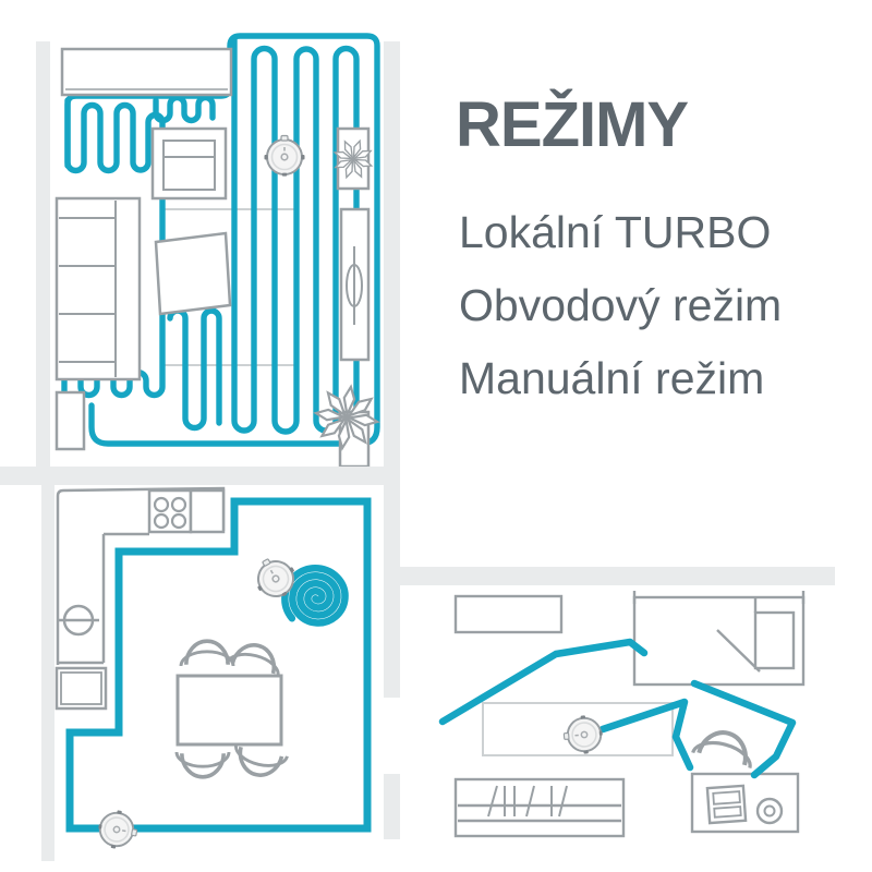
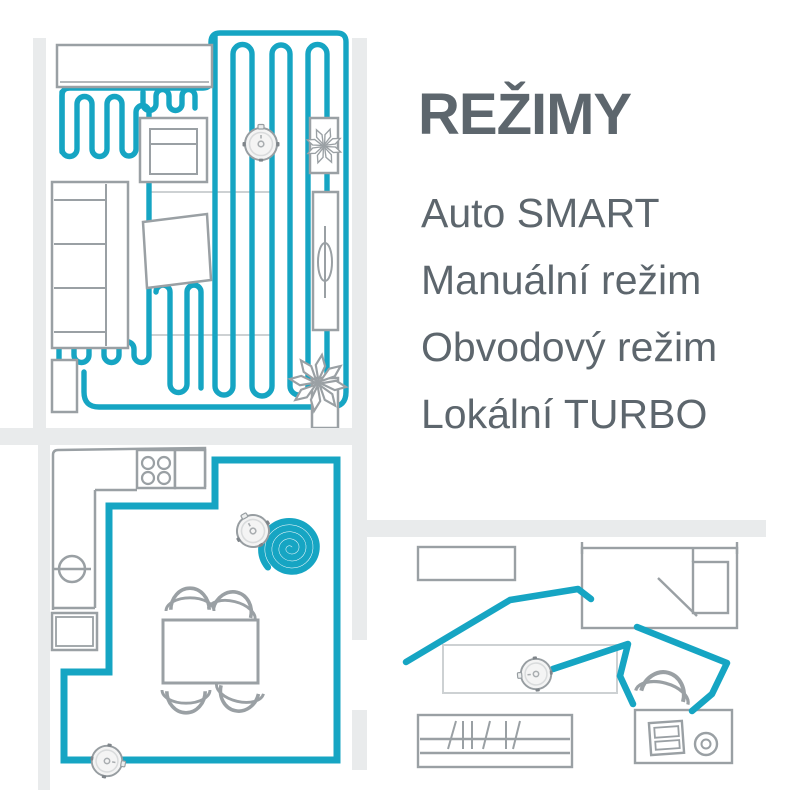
  REŽIMY
+ Auto SMART
- Lokální TURBO
+ Manuální režim
  Obvodový režim
- Manuální režim
+ Lokální TURBO
